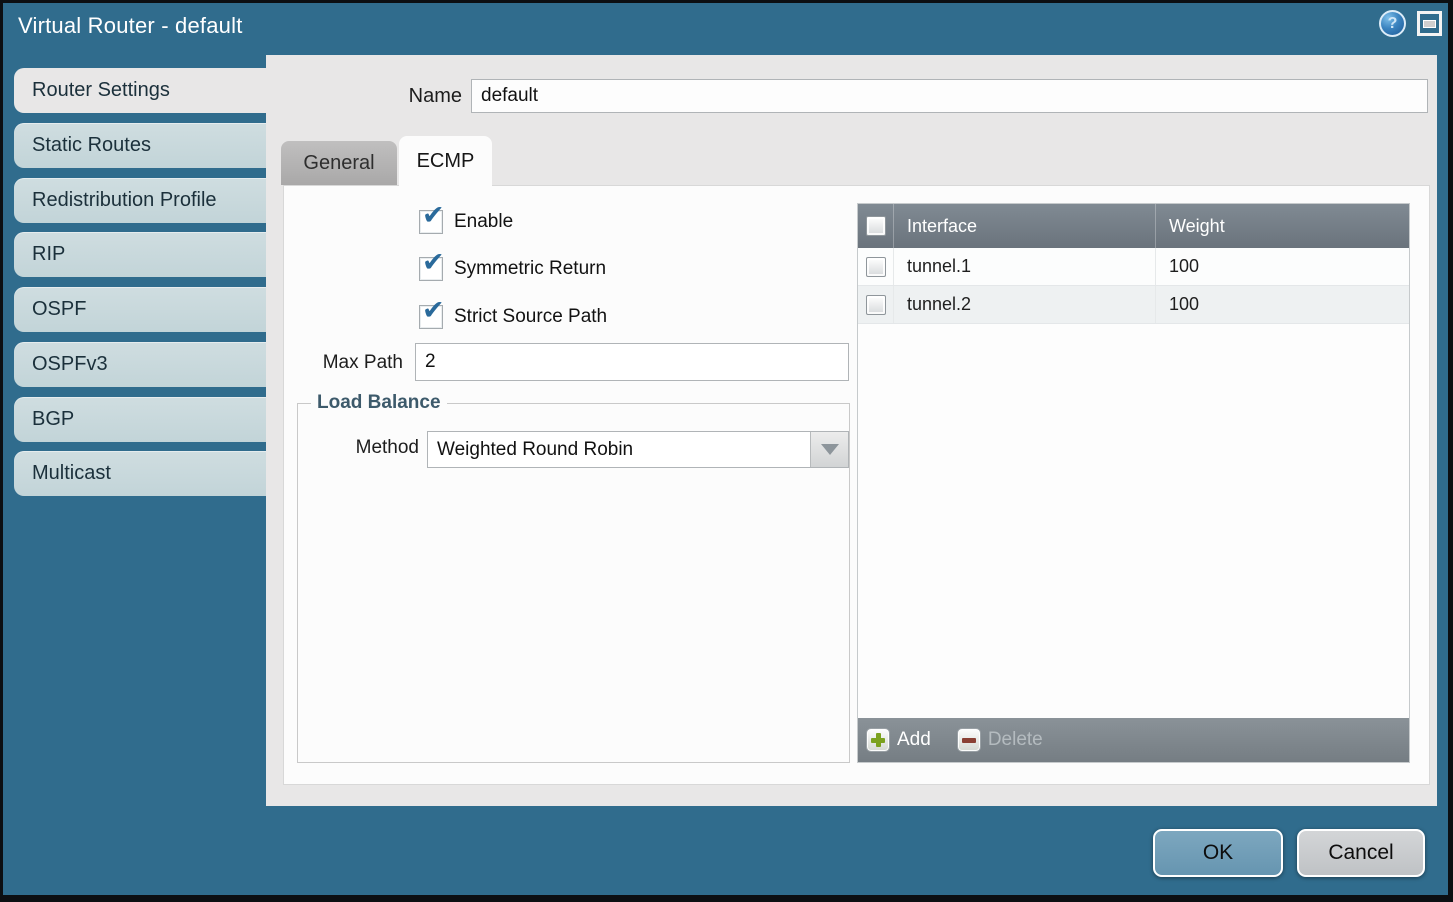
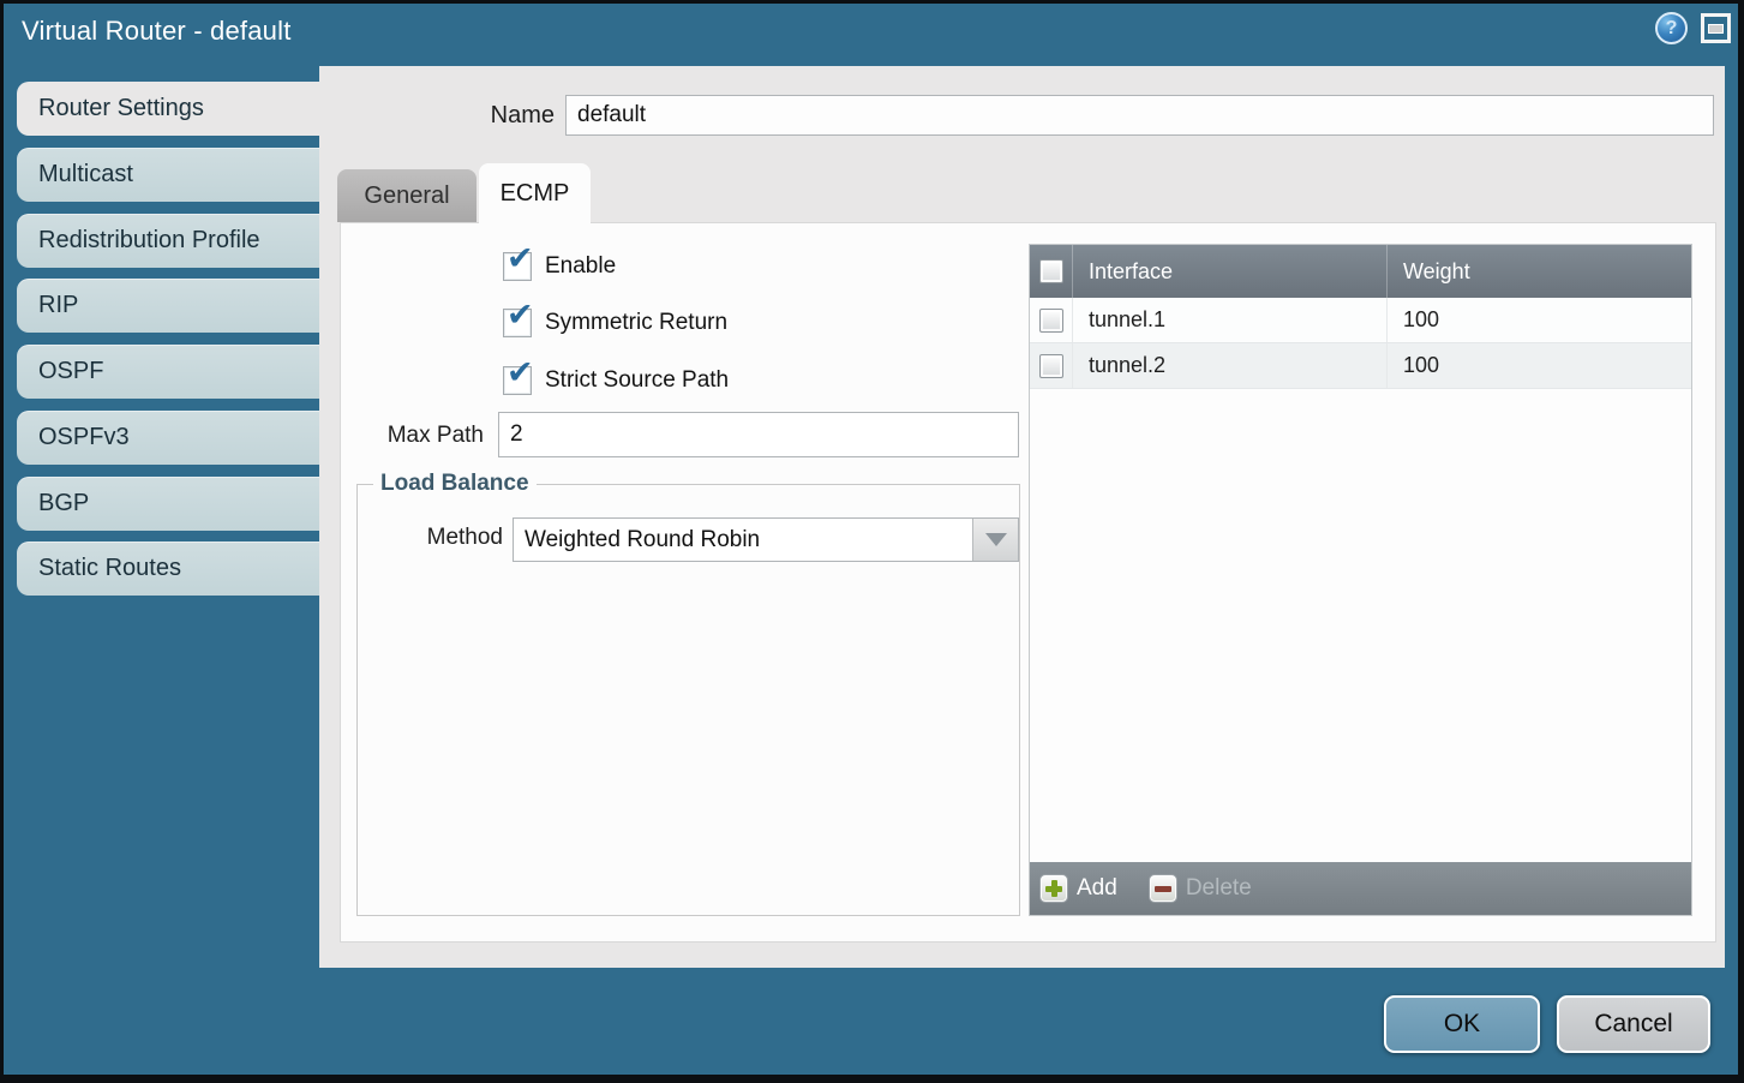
  Virtual Router - default
  ?
  Router Settings
- Static Routes
+ Multicast
  Redistribution Profile
  RIP
  OSPF
  OSPFv3
  BGP
- Multicast
+ Static Routes
  Name
  default
  General
  ECMP
  ✔
  Enable
  ✔
  Symmetric Return
  ✔
  Strict Source Path
  Max Path
  2
  Load Balance
  Method
  Weighted Round Robin
  Interface
  Weight
  tunnel.1
  100
  tunnel.2
  100
  Add
  Delete
  OK
  Cancel
